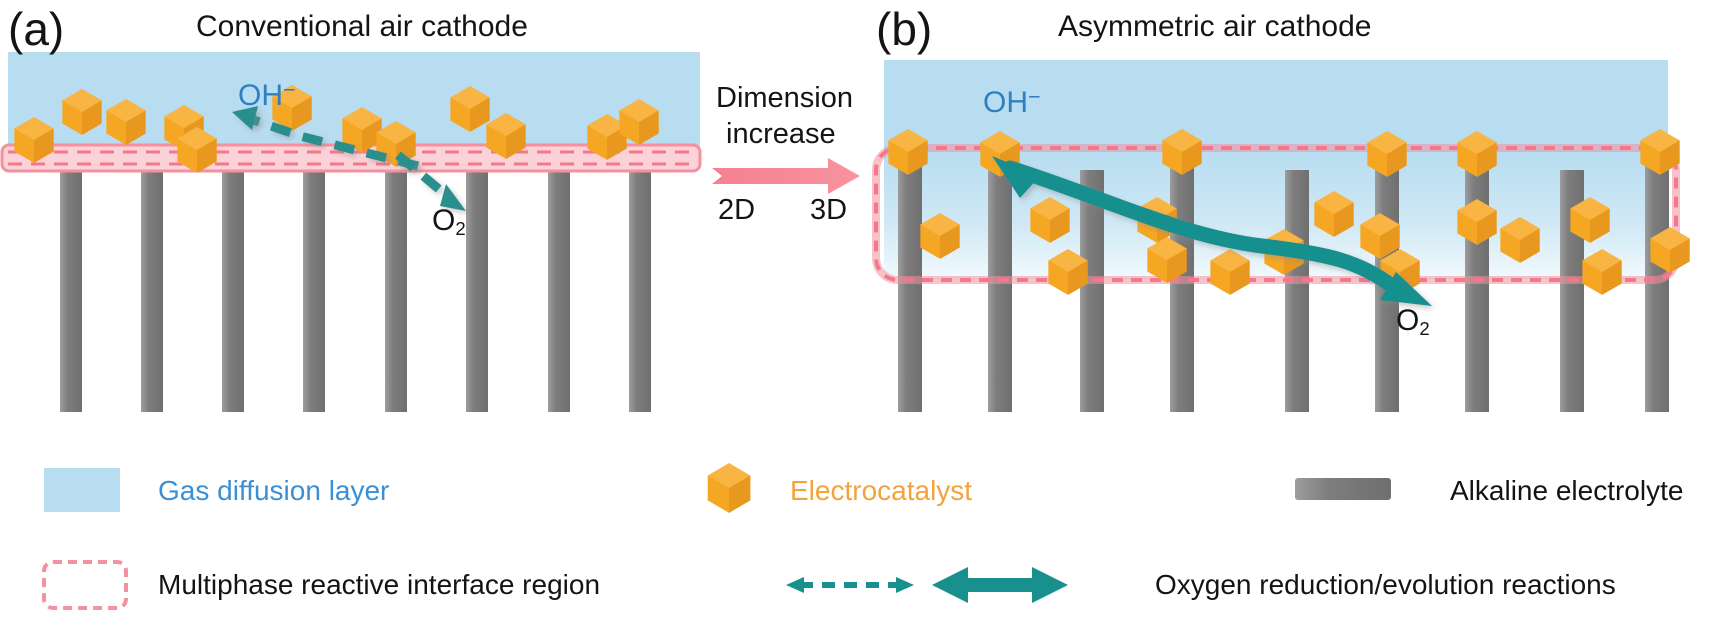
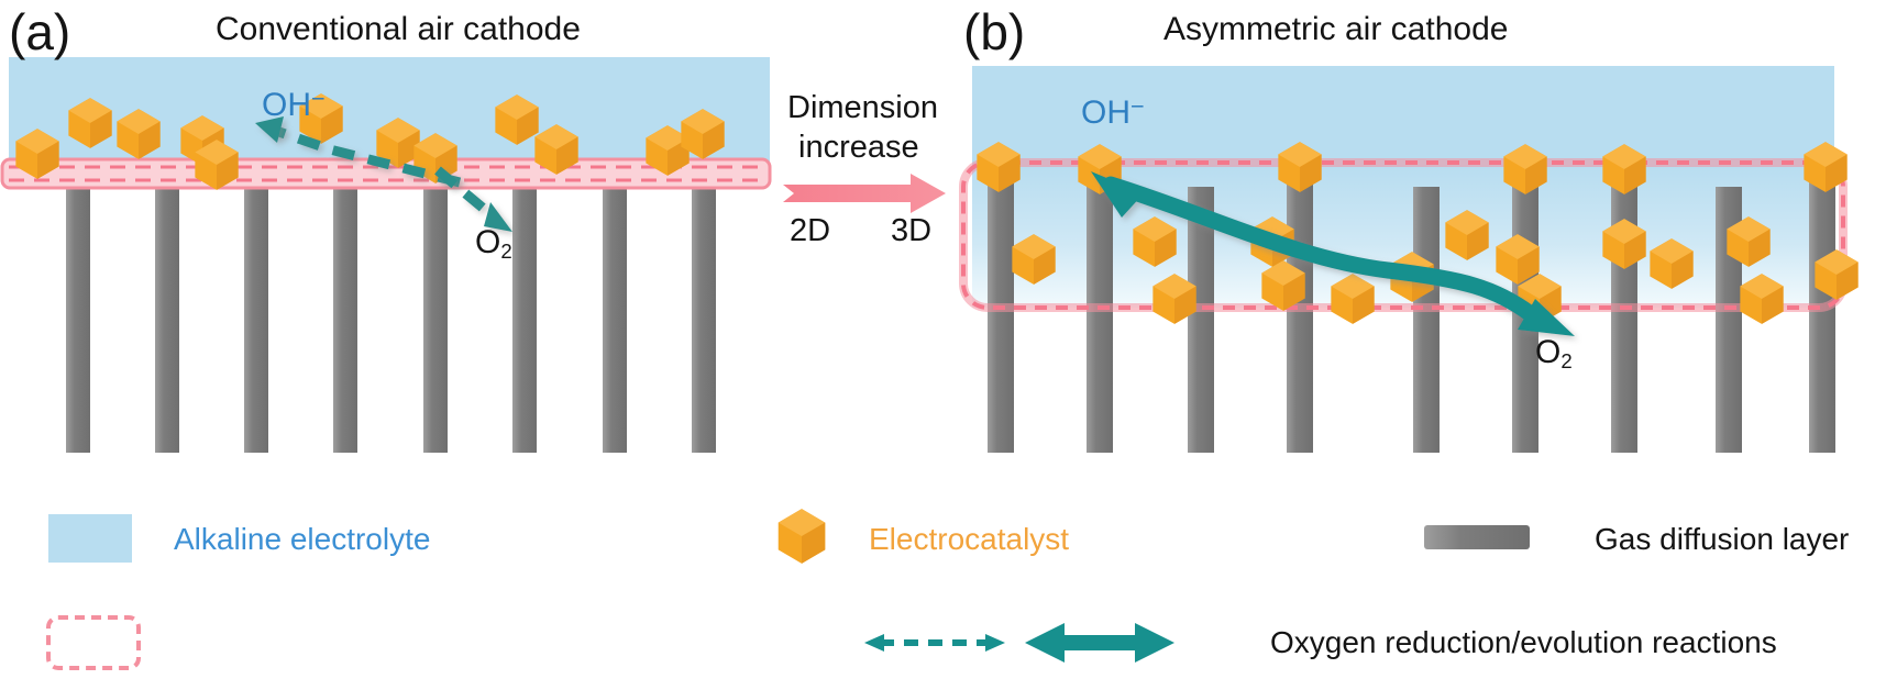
  (a)
  Conventional air cathode
  OH−
  O2
  Dimension
  increase
  2D
  3D
  (b)
  Asymmetric air cathode
  OH−
  O2
- Gas diffusion layer
+ Alkaline electrolyte
  Electrocatalyst
- Alkaline electrolyte
+ Gas diffusion layer
- Multiphase reactive interface region
  Oxygen reduction/evolution reactions
